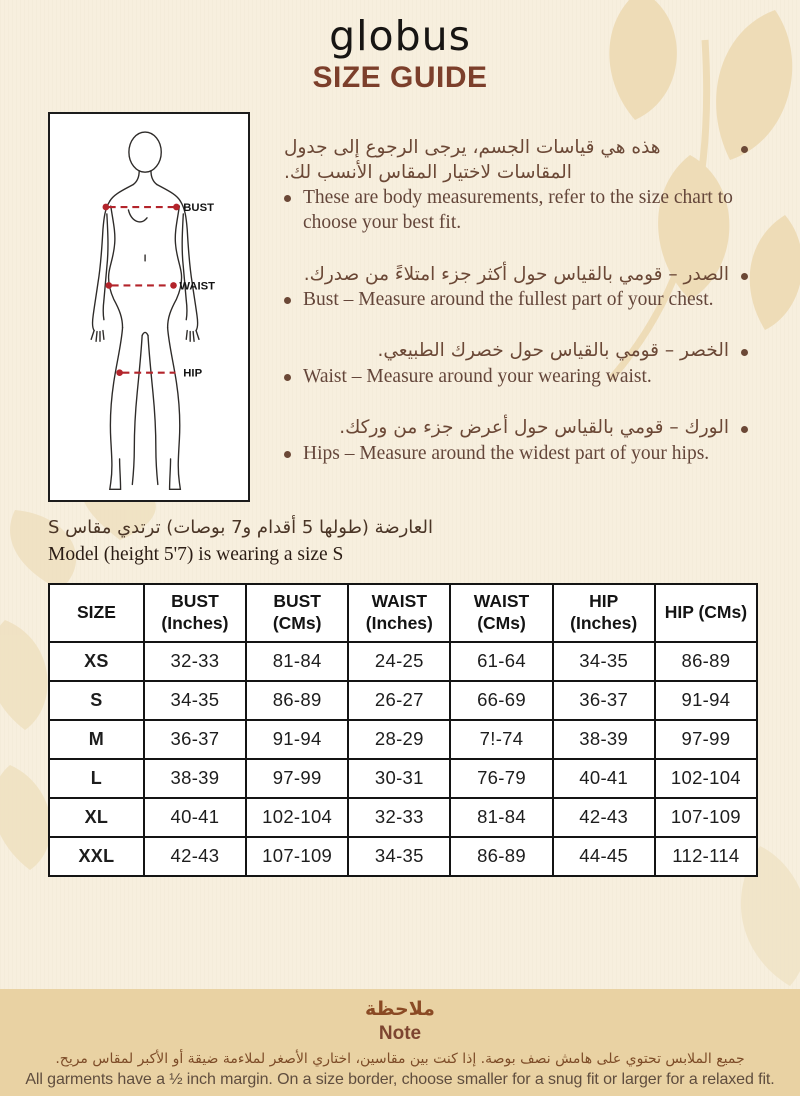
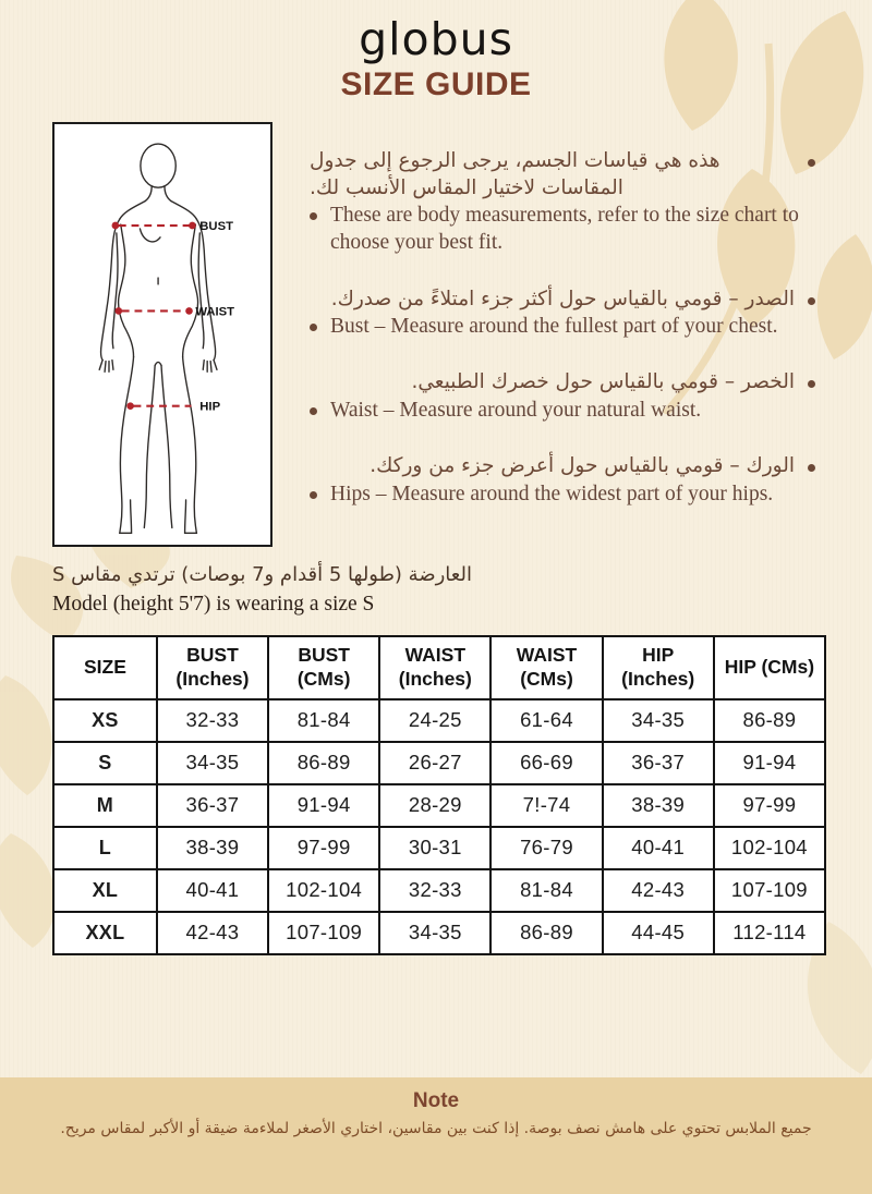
  globus
  SIZE GUIDE
  BUST
  WAIST
  HIP
  هذه هي قياسات الجسم، يرجى الرجوع إلى جدول المقاسات لاختيار المقاس الأنسب لك.
  These are body measurements, refer to the size chart to choose your best fit.
  الصدر – قومي بالقياس حول أكثر جزء امتلاءً من صدرك.
  Bust – Measure around the fullest part of your chest.
  الخصر – قومي بالقياس حول خصرك الطبيعي.
- Waist – Measure around your wearing waist.
+ Waist – Measure around your natural waist.
  الورك – قومي بالقياس حول أعرض جزء من وركك.
  Hips – Measure around the widest part of your hips.
  العارضة (طولها 5 أقدام و7 بوصات) ترتدي مقاس S
  Model (height 5'7) is wearing a size S
  SIZE	BUST (Inches)	BUST (CMs)	WAIST (Inches)	WAIST (CMs)	HIP (Inches)	HIP (CMs)
  XS	32-33	81-84	24-25	61-64	34-35	86-89
  S	34-35	86-89	26-27	66-69	36-37	91-94
  M	36-37	91-94	28-29	7!-74	38-39	97-99
  L	38-39	97-99	30-31	76-79	40-41	102-104
  XL	40-41	102-104	32-33	81-84	42-43	107-109
  XXL	42-43	107-109	34-35	86-89	44-45	112-114
- ملاحظة
  Note
  جميع الملابس تحتوي على هامش نصف بوصة. إذا كنت بين مقاسين، اختاري الأصغر لملاءمة ضيقة أو الأكبر لمقاس مريح.
- All garments have a ½ inch margin. On a size border, choose smaller for a snug fit or larger for a relaxed fit.
